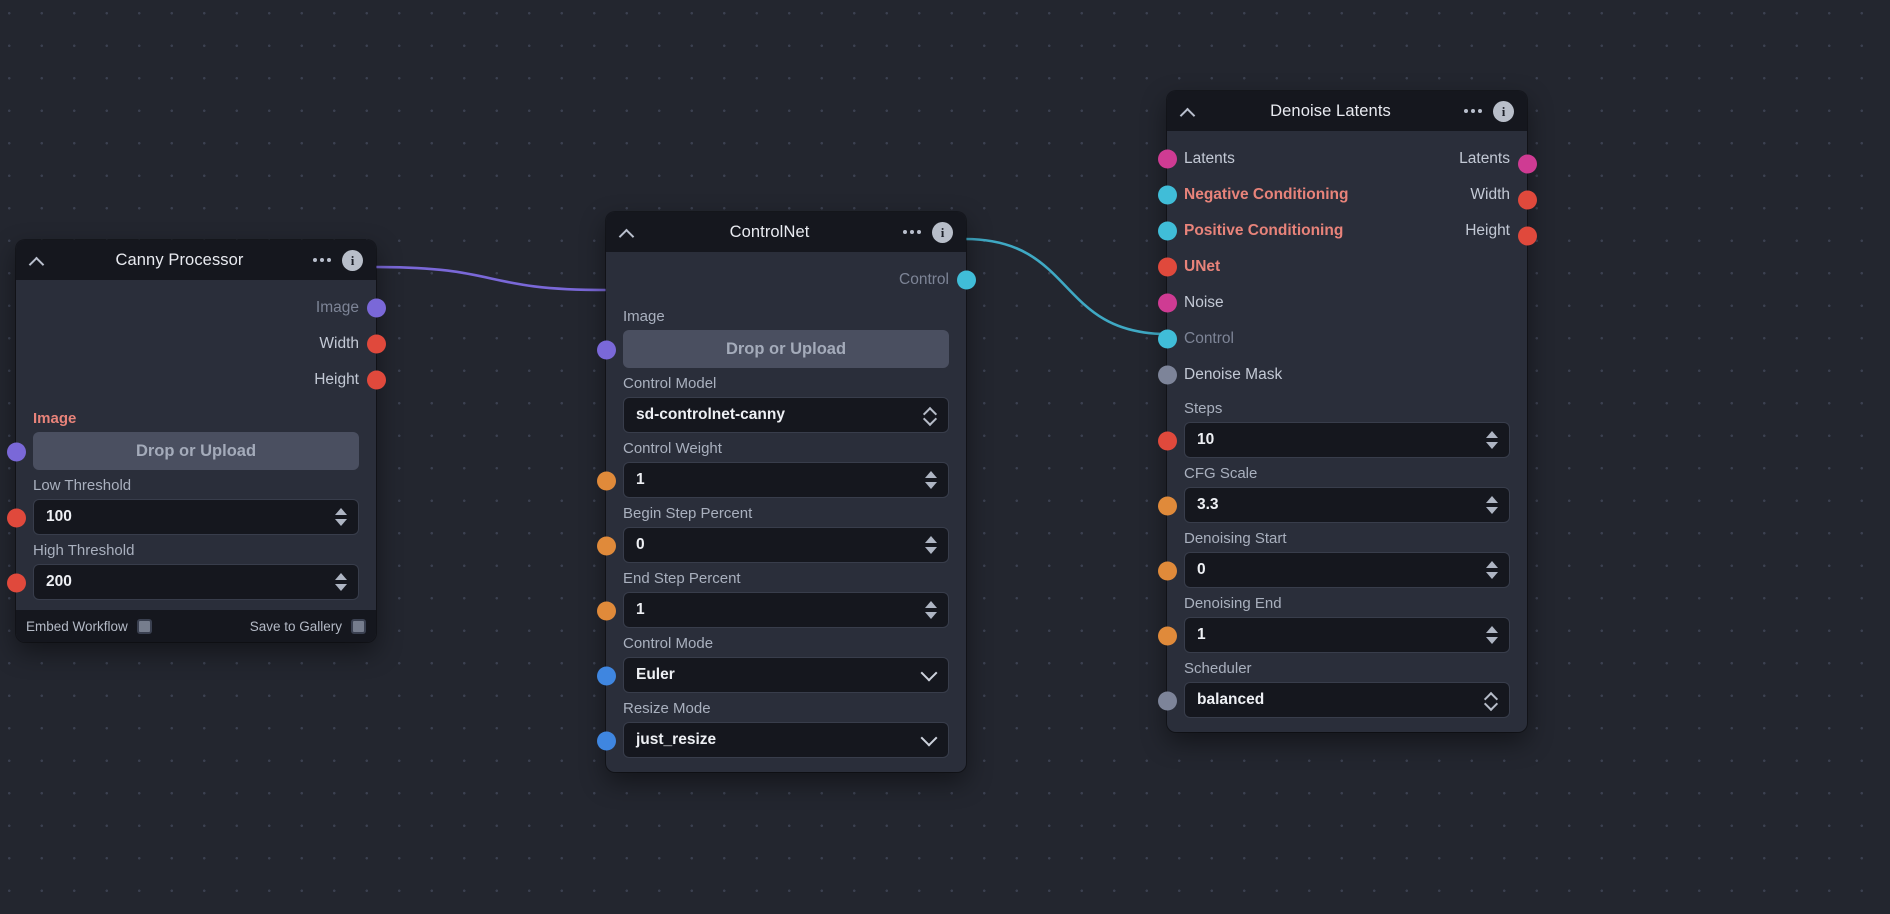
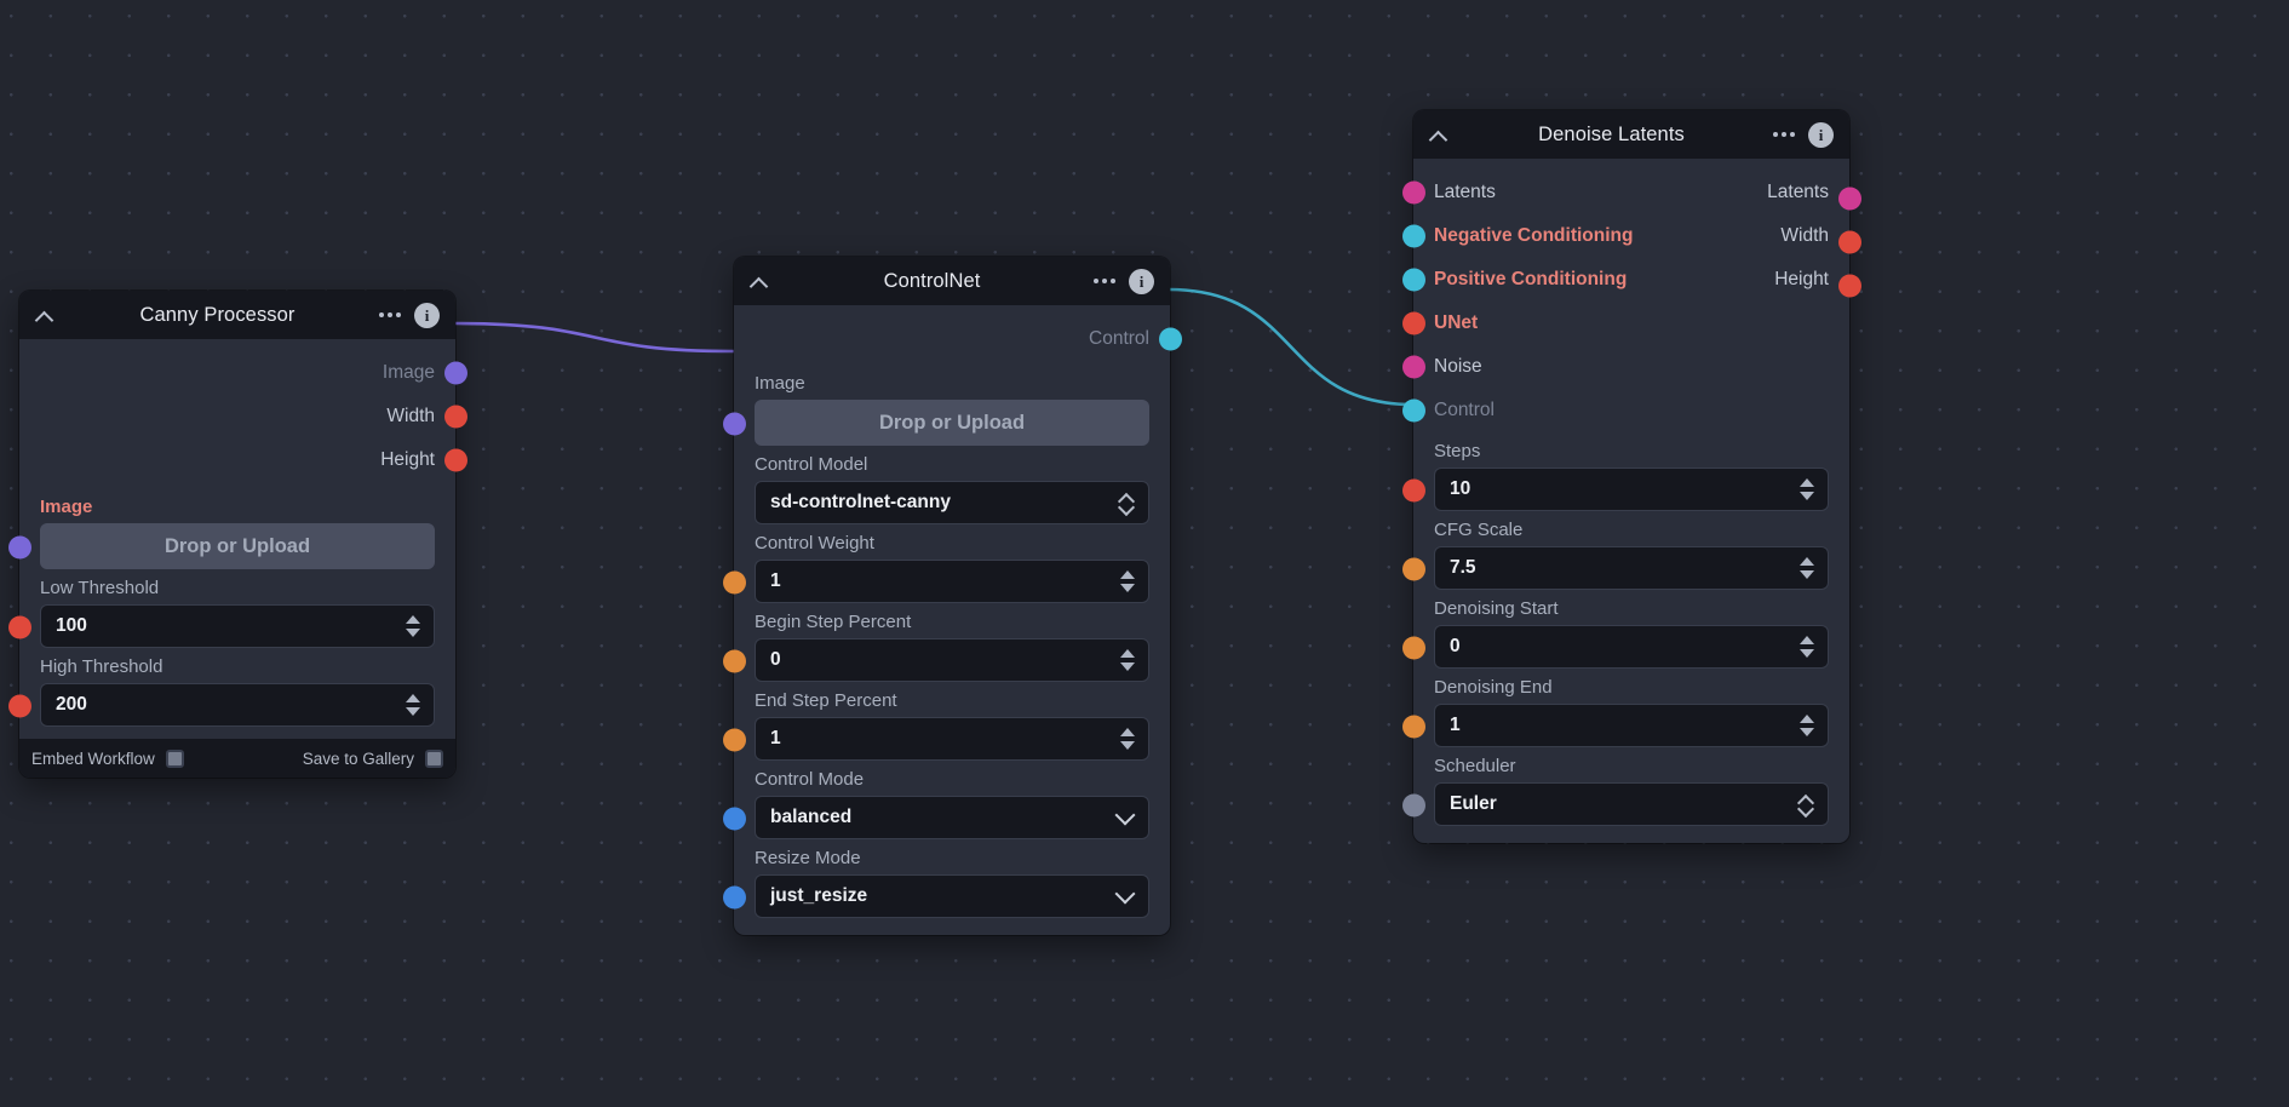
  Canny Processor
  i
  Image
  Width
  Height
  Image
  Drop or Upload
  Low Threshold
  100
  High Threshold
  200
  Embed Workflow
  Save to Gallery
  ControlNet
  i
  Control
  Image
  Drop or Upload
  Control Model
  sd-controlnet-canny
  Control Weight
  1
  Begin Step Percent
  0
  End Step Percent
  1
  Control Mode
- Euler
+ balanced
  Resize Mode
  just_resize
  Denoise Latents
  i
  Latents
  Latents
  Negative Conditioning
  Width
  Positive Conditioning
  Height
  UNet
  Noise
  Control
- Denoise Mask
  Steps
  10
  CFG Scale
- 3.3
+ 7.5
  Denoising Start
  0
  Denoising End
  1
  Scheduler
- balanced
+ Euler
